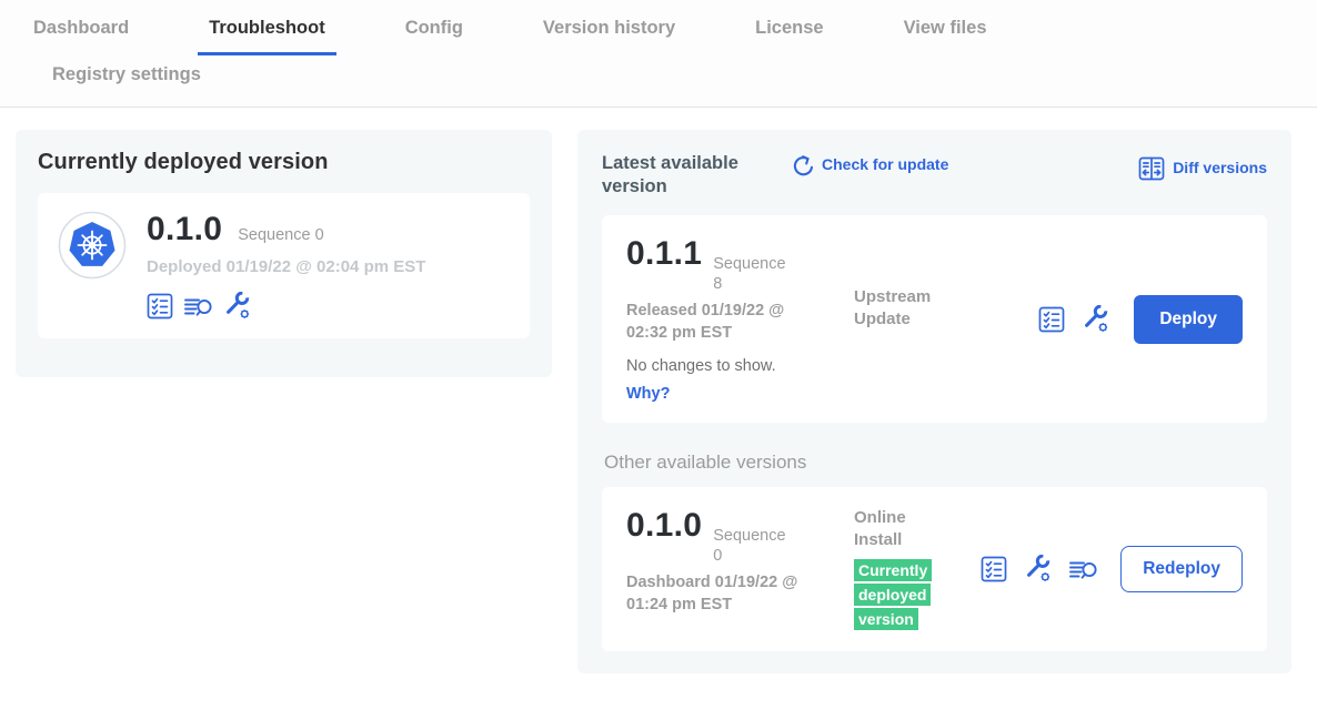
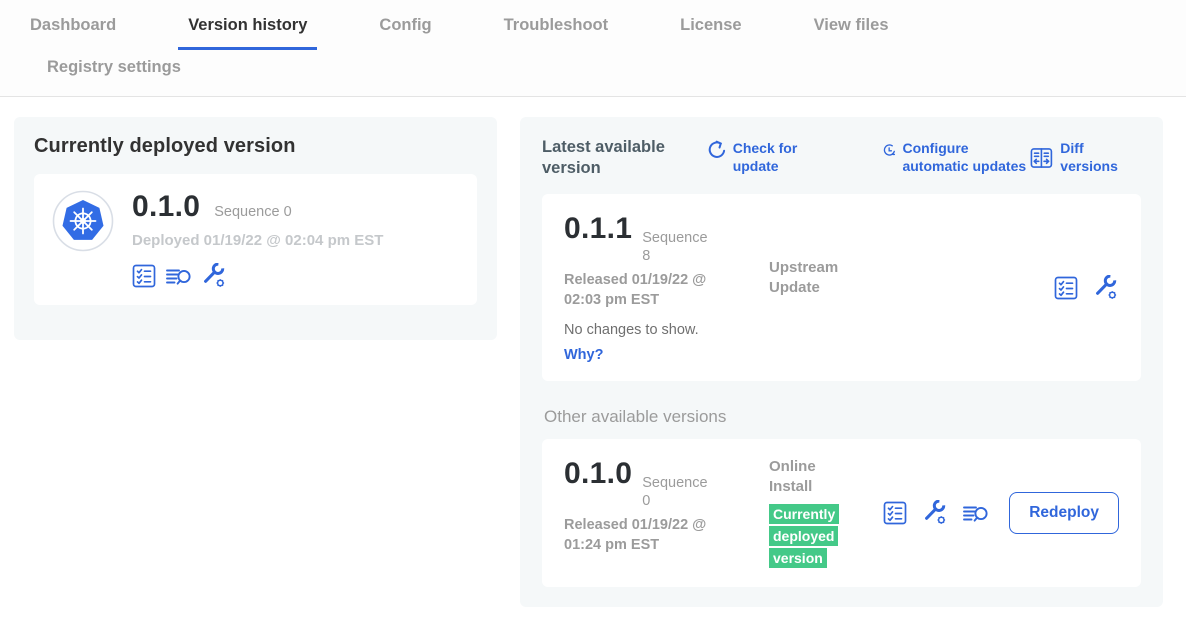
  Dashboard
- Troubleshoot
+ Version history
  Config
- Version history
+ Troubleshoot
  License
  View files
  Registry settings
  Currently deployed version
  0.1.0
  Sequence 0
  Deployed 01/19/22 @ 02:04 pm EST
  Latest available version
  Check for update
+ Configure automatic updates
  Diff versions
  0.1.1
  Sequence 8
- Released 01/19/22 @ 02:32 pm EST
+ Released 01/19/22 @ 02:03 pm EST
  No changes to show.
  Why?
  Upstream Update
- Deploy
  Other available versions
  0.1.0
  Sequence 0
- Dashboard 01/19/22 @ 01:24 pm EST
+ Released 01/19/22 @ 01:24 pm EST
  Online Install
  Currently deployed version
  Redeploy
